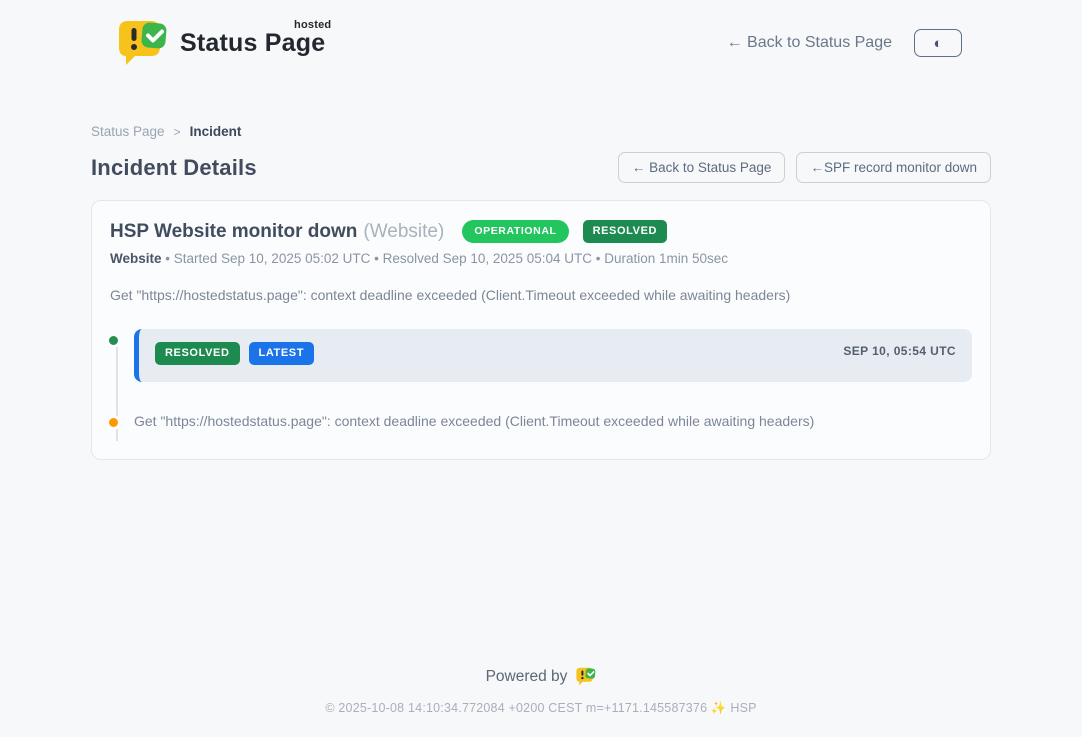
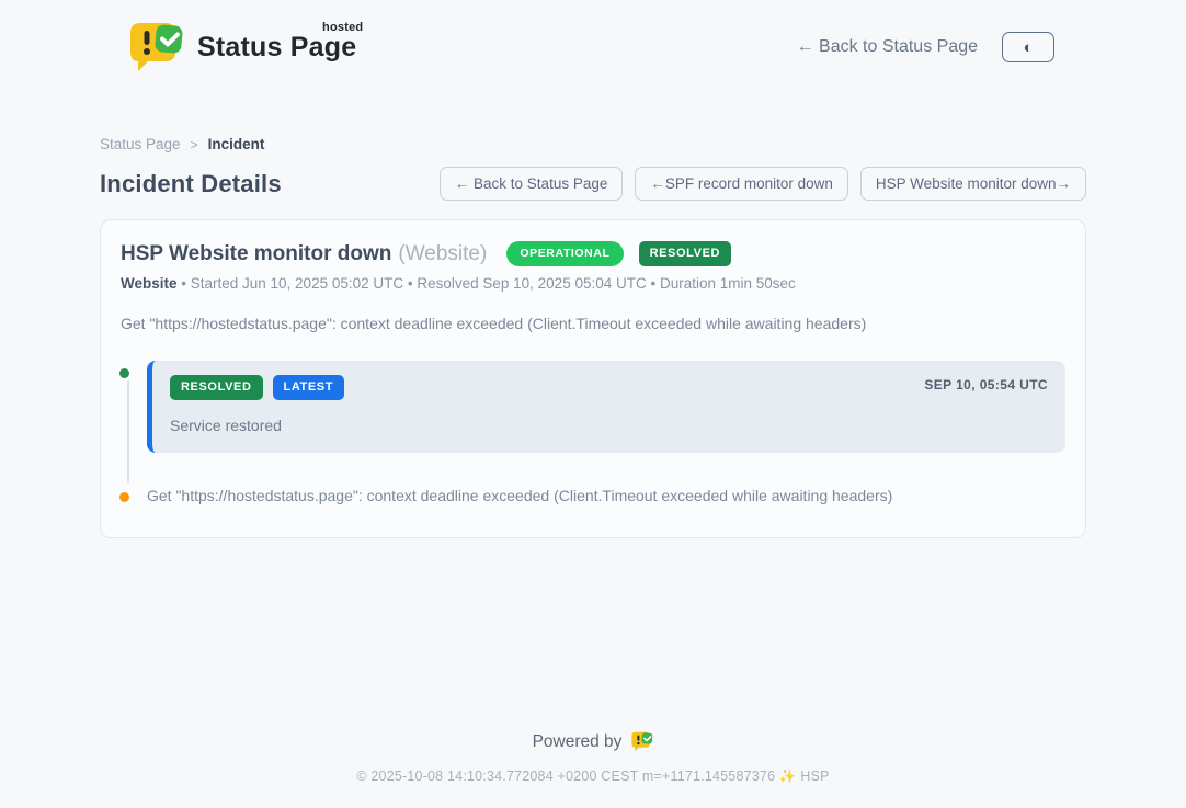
  Status Page
  hosted
  ← Back to Status Page
  ◐
  Status Page
  >
  Incident
  Incident Details
  ← Back to Status Page
  ←SPF record monitor down
+ HSP Website monitor down→
  HSP Website monitor down
  (Website)
  OPERATIONAL
  RESOLVED
- Website • Started Sep 10, 2025 05:02 UTC • Resolved Sep 10, 2025 05:04 UTC • Duration 1min 50sec
+ Website • Started Jun 10, 2025 05:02 UTC • Resolved Sep 10, 2025 05:04 UTC • Duration 1min 50sec
  Get "https://hostedstatus.page": context deadline exceeded (Client.Timeout exceeded while awaiting headers)
  RESOLVED
  LATEST
  SEP 10, 05:54 UTC
+ Service restored
  Get "https://hostedstatus.page": context deadline exceeded (Client.Timeout exceeded while awaiting headers)
  Powered by
  © 2025-10-08 14:10:34.772084 +0200 CEST m=+1171.145587376 ✨ HSP
